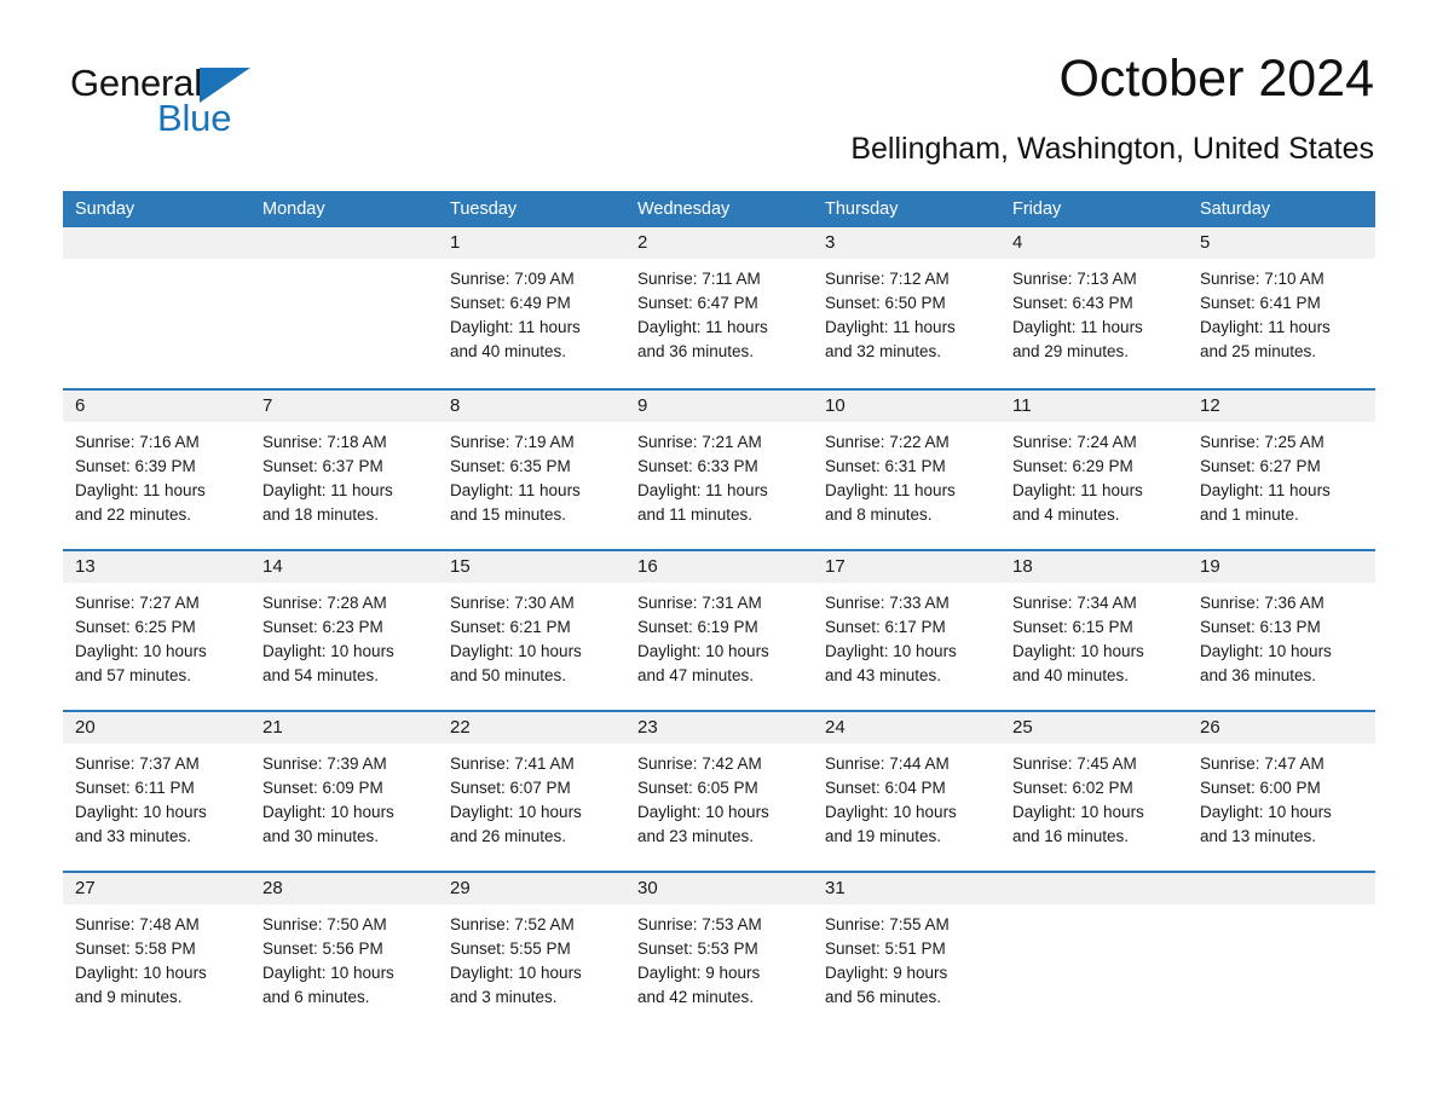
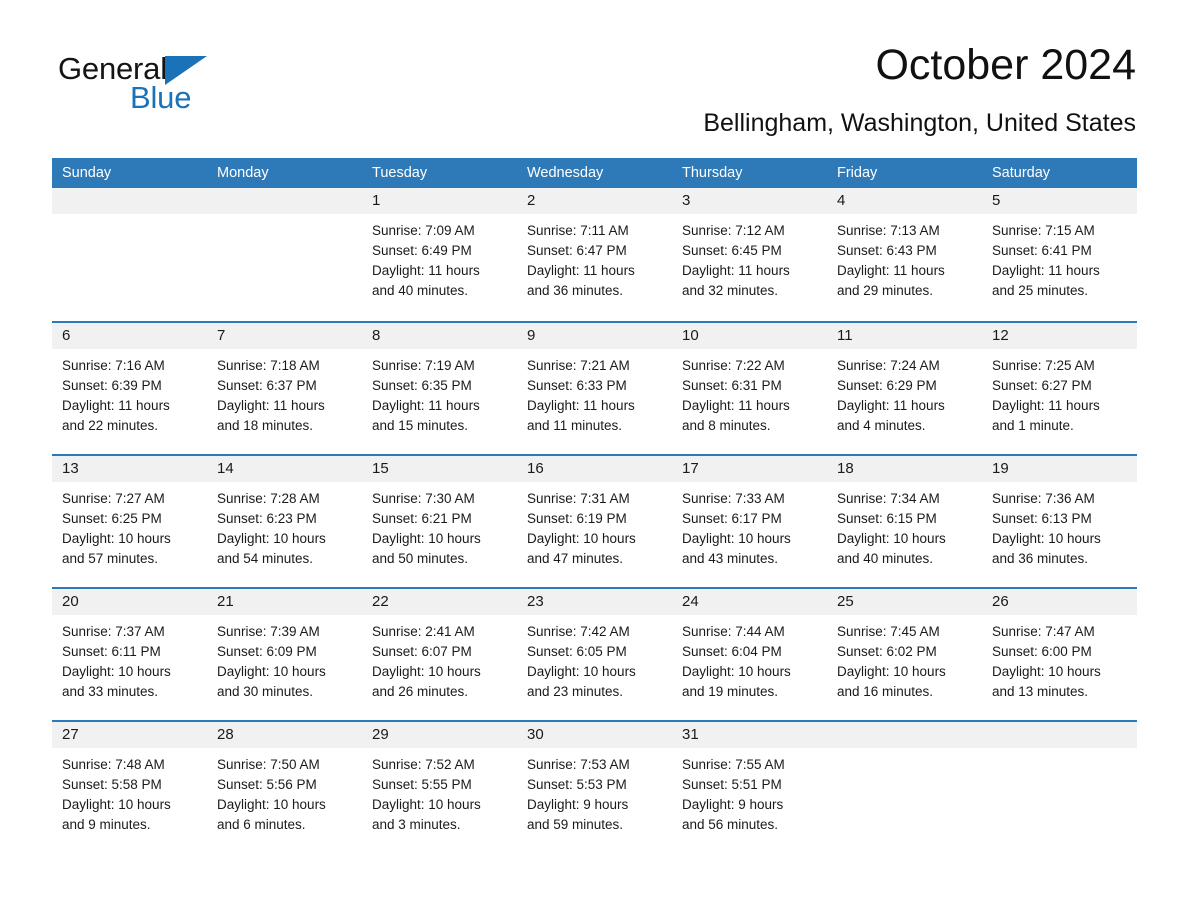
  General
  Blue
  October 2024
  Bellingham, Washington, United States
  Sunday
  Monday
  Tuesday
  Wednesday
  Thursday
  Friday
  Saturday
  1
  Sunrise: 7:09 AM
  Sunset: 6:49 PM
  Daylight: 11 hours
  and 40 minutes.
  2
  Sunrise: 7:11 AM
  Sunset: 6:47 PM
  Daylight: 11 hours
  and 36 minutes.
  3
  Sunrise: 7:12 AM
- Sunset: 6:50 PM
+ Sunset: 6:45 PM
  Daylight: 11 hours
  and 32 minutes.
  4
  Sunrise: 7:13 AM
  Sunset: 6:43 PM
  Daylight: 11 hours
  and 29 minutes.
  5
- Sunrise: 7:10 AM
+ Sunrise: 7:15 AM
  Sunset: 6:41 PM
  Daylight: 11 hours
  and 25 minutes.
  6
  Sunrise: 7:16 AM
  Sunset: 6:39 PM
  Daylight: 11 hours
  and 22 minutes.
  7
  Sunrise: 7:18 AM
  Sunset: 6:37 PM
  Daylight: 11 hours
  and 18 minutes.
  8
  Sunrise: 7:19 AM
  Sunset: 6:35 PM
  Daylight: 11 hours
  and 15 minutes.
  9
  Sunrise: 7:21 AM
  Sunset: 6:33 PM
  Daylight: 11 hours
  and 11 minutes.
  10
  Sunrise: 7:22 AM
  Sunset: 6:31 PM
  Daylight: 11 hours
  and 8 minutes.
  11
  Sunrise: 7:24 AM
  Sunset: 6:29 PM
  Daylight: 11 hours
  and 4 minutes.
  12
  Sunrise: 7:25 AM
  Sunset: 6:27 PM
  Daylight: 11 hours
  and 1 minute.
  13
  Sunrise: 7:27 AM
  Sunset: 6:25 PM
  Daylight: 10 hours
  and 57 minutes.
  14
  Sunrise: 7:28 AM
  Sunset: 6:23 PM
  Daylight: 10 hours
  and 54 minutes.
  15
  Sunrise: 7:30 AM
  Sunset: 6:21 PM
  Daylight: 10 hours
  and 50 minutes.
  16
  Sunrise: 7:31 AM
  Sunset: 6:19 PM
  Daylight: 10 hours
  and 47 minutes.
  17
  Sunrise: 7:33 AM
  Sunset: 6:17 PM
  Daylight: 10 hours
  and 43 minutes.
  18
  Sunrise: 7:34 AM
  Sunset: 6:15 PM
  Daylight: 10 hours
  and 40 minutes.
  19
  Sunrise: 7:36 AM
  Sunset: 6:13 PM
  Daylight: 10 hours
  and 36 minutes.
  20
  Sunrise: 7:37 AM
  Sunset: 6:11 PM
  Daylight: 10 hours
  and 33 minutes.
  21
  Sunrise: 7:39 AM
  Sunset: 6:09 PM
  Daylight: 10 hours
  and 30 minutes.
  22
- Sunrise: 7:41 AM
+ Sunrise: 2:41 AM
  Sunset: 6:07 PM
  Daylight: 10 hours
  and 26 minutes.
  23
  Sunrise: 7:42 AM
  Sunset: 6:05 PM
  Daylight: 10 hours
  and 23 minutes.
  24
  Sunrise: 7:44 AM
  Sunset: 6:04 PM
  Daylight: 10 hours
  and 19 minutes.
  25
  Sunrise: 7:45 AM
  Sunset: 6:02 PM
  Daylight: 10 hours
  and 16 minutes.
  26
  Sunrise: 7:47 AM
  Sunset: 6:00 PM
  Daylight: 10 hours
  and 13 minutes.
  27
  Sunrise: 7:48 AM
  Sunset: 5:58 PM
  Daylight: 10 hours
  and 9 minutes.
  28
  Sunrise: 7:50 AM
  Sunset: 5:56 PM
  Daylight: 10 hours
  and 6 minutes.
  29
  Sunrise: 7:52 AM
  Sunset: 5:55 PM
  Daylight: 10 hours
  and 3 minutes.
  30
  Sunrise: 7:53 AM
  Sunset: 5:53 PM
  Daylight: 9 hours
- and 42 minutes.
+ and 59 minutes.
  31
  Sunrise: 7:55 AM
  Sunset: 5:51 PM
  Daylight: 9 hours
  and 56 minutes.
